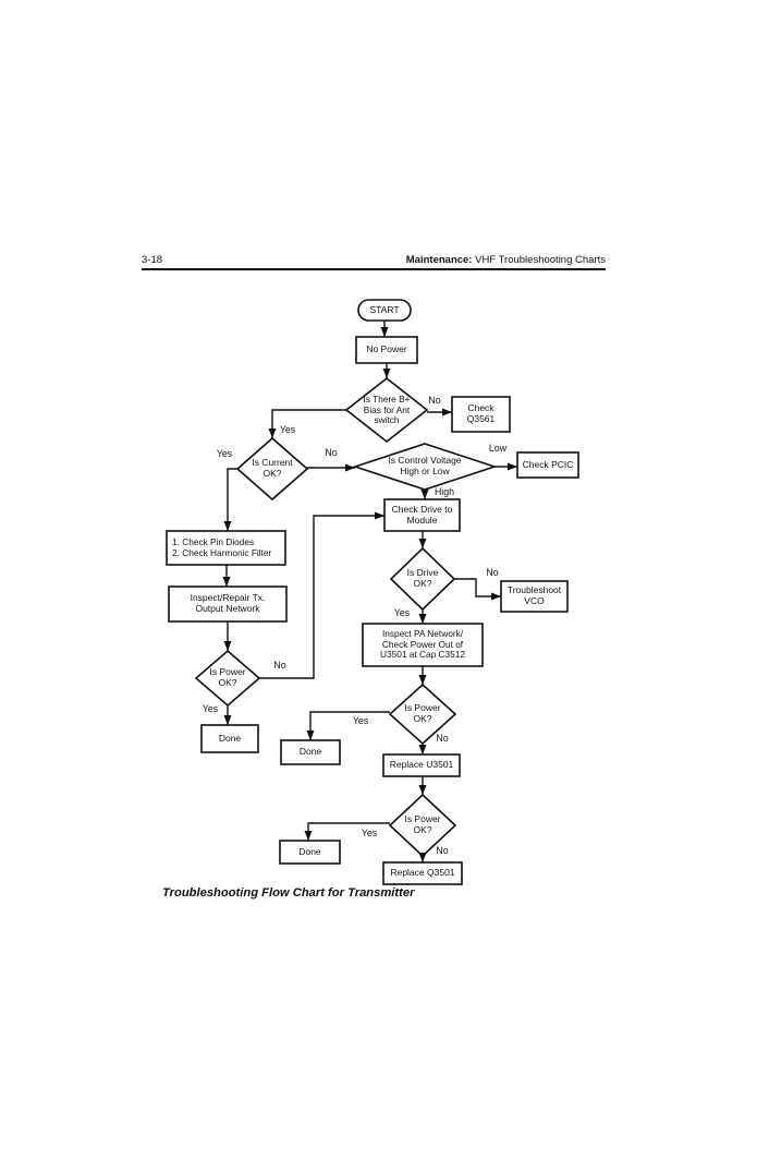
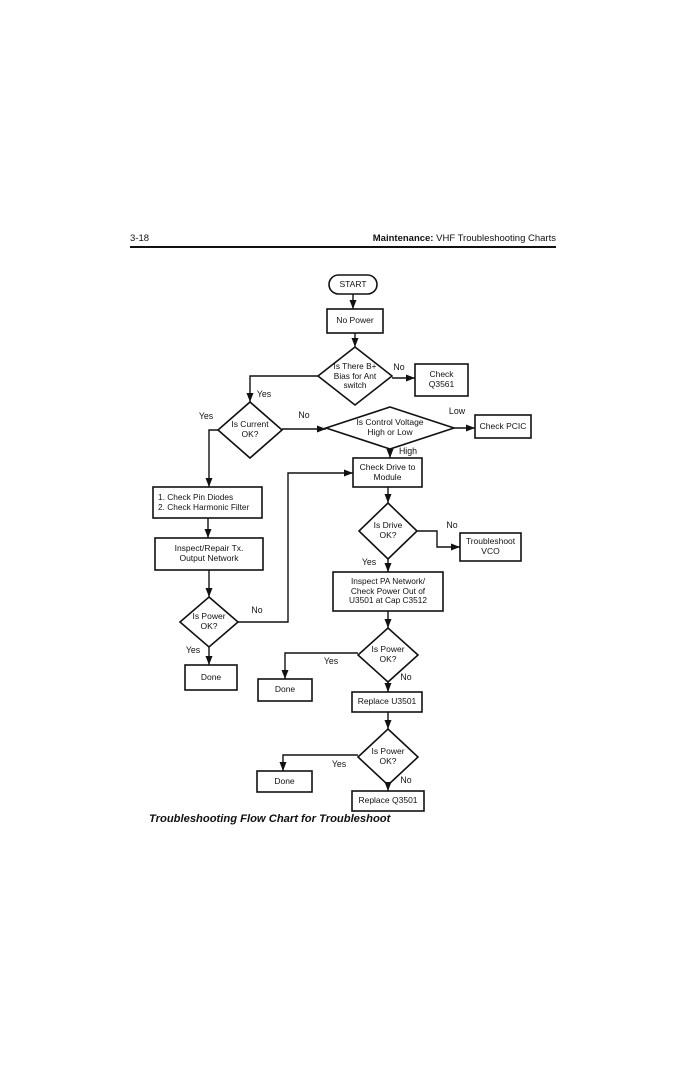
  3-18
  Maintenance: VHF Troubleshooting Charts
  START
  No Power
  Is There B+
  Bias for Ant
  switch
  Check
  Q3561
  Is Current
  OK?
  Is Control Voltage
  High or Low
  Check PCIC
  Check Drive to
  Module
  1. Check Pin Diodes
  2. Check Harmonic Filter
  Inspect/Repair Tx.
  Output Network
  Is Power
  OK?
  Done
  Is Drive
  OK?
  Troubleshoot
  VCO
  Inspect PA Network/
  Check Power Out of
  U3501 at Cap C3512
  Is Power
  OK?
  Done
  Replace U3501
  Is Power
  OK?
  Done
  Replace Q3501
  No
  Yes
  No
  Yes
  Low
  High
  No
  Yes
  Yes
  No
  Yes
  No
  Yes
  No
- Troubleshooting Flow Chart for Transmitter
+ Troubleshooting Flow Chart for Troubleshoot
